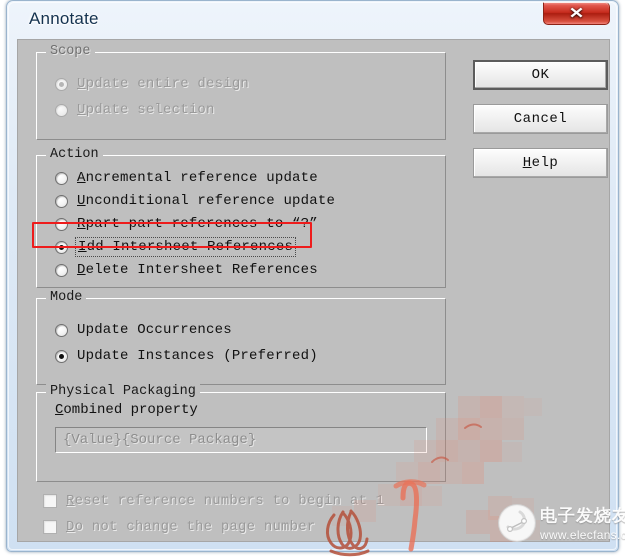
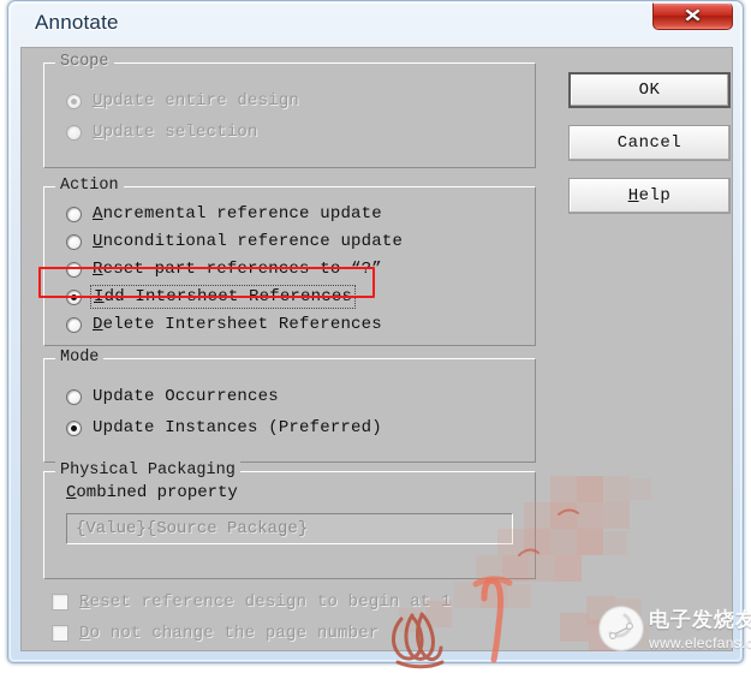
  Annotate
  ✕
  Scope
  Update entire design
  Update selection
  Action
  Ancremental reference update
  Unconditional reference update
- Rpart part references to “?”
+ Reset part references to “?”
  Idd Intersheet References
  Delete Intersheet References
  Mode
  Update Occurrences
  Update Instances (Preferred)
  Physical Packaging
  Combined property
  {Value}{Source Package}
- Reset reference numbers to begin at 1
+ Reset reference design to begin at 1
  Do not change the page number
  OK
  Cancel
  H
  elp
  电子发烧友
  www.elecfans.c
